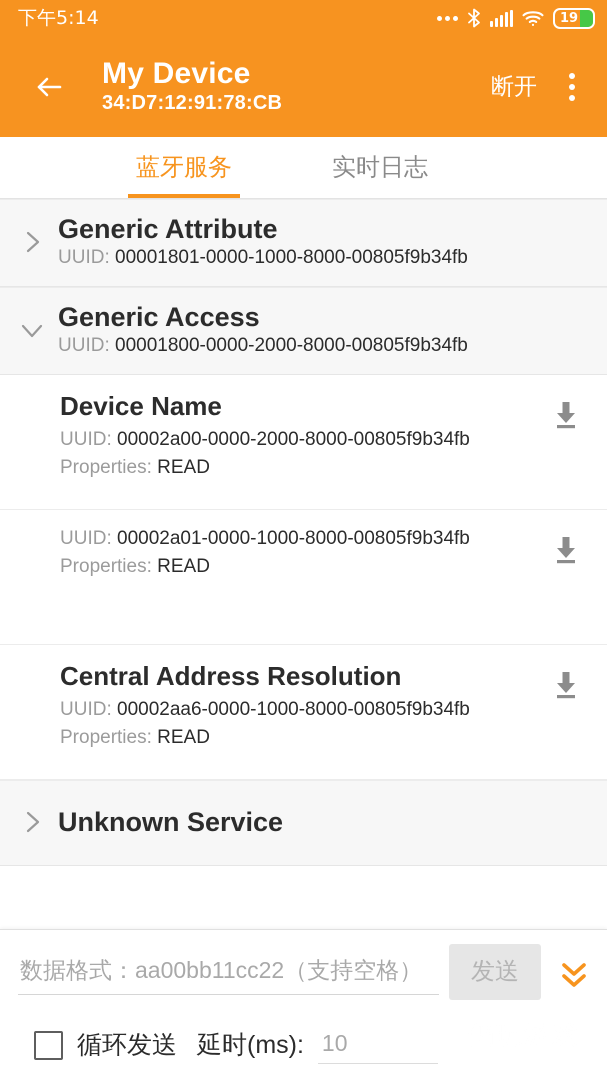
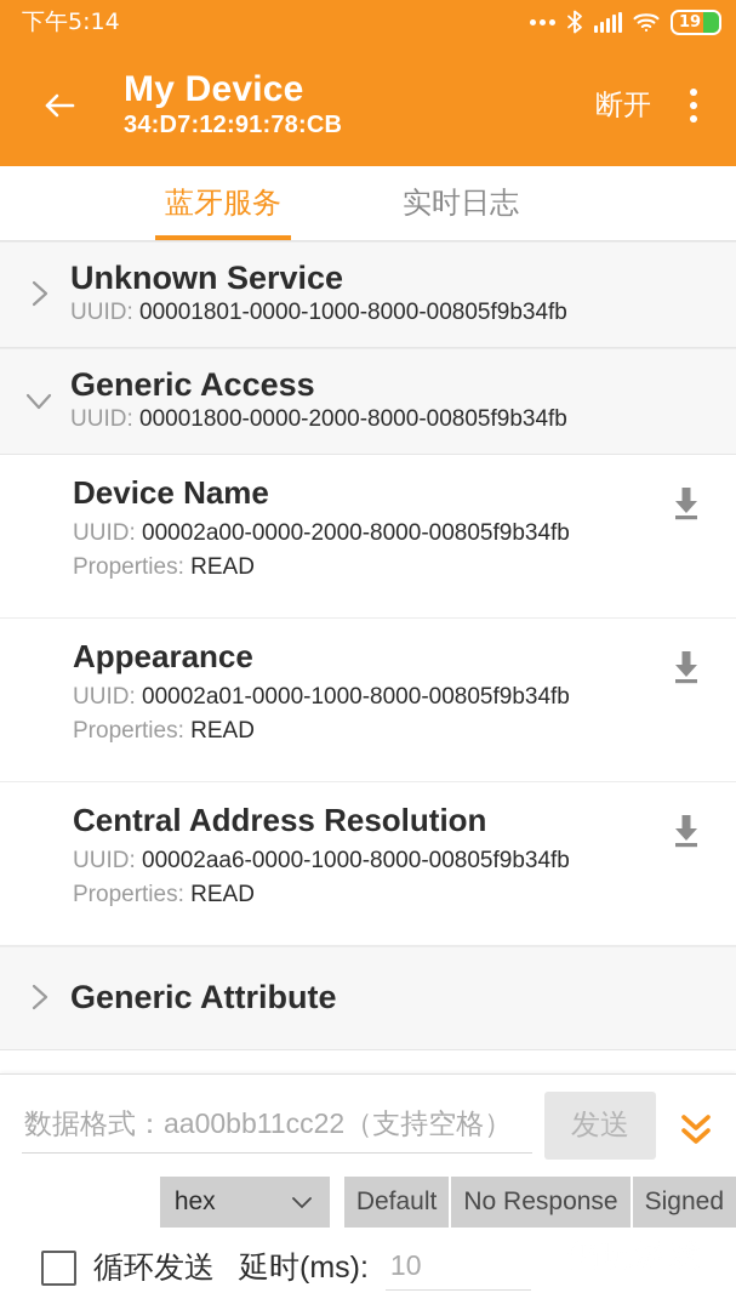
  下午5:14
  19
  My Device
  34:D7:12:91:78:CB
  断开
  蓝牙服务
  实时日志
- Generic Attribute
+ Unknown Service
  UUID: 00001801-0000-1000-8000-00805f9b34fb
  Generic Access
  UUID: 00001800-0000-2000-8000-00805f9b34fb
  Device Name
  UUID: 00002a00-0000-2000-8000-00805f9b34fb
  Properties: READ
+ Appearance
  UUID: 00002a01-0000-1000-8000-00805f9b34fb
  Properties: READ
  Central Address Resolution
  UUID: 00002aa6-0000-1000-8000-00805f9b34fb
  Properties: READ
- Unknown Service
+ Generic Attribute
  数据格式：aa00bb11cc22（支持空格）
  发送
+ hex
+ Default
+ No Response
+ Signed
  循环发送
  延时(ms):
  10
